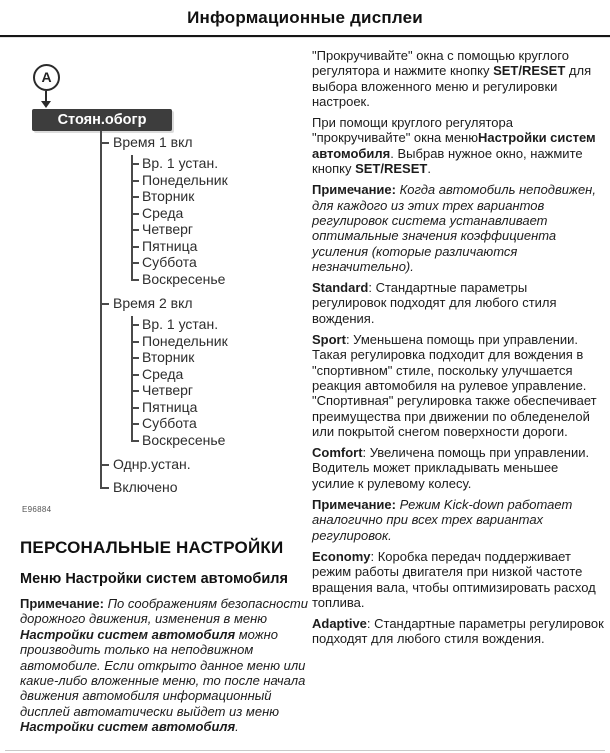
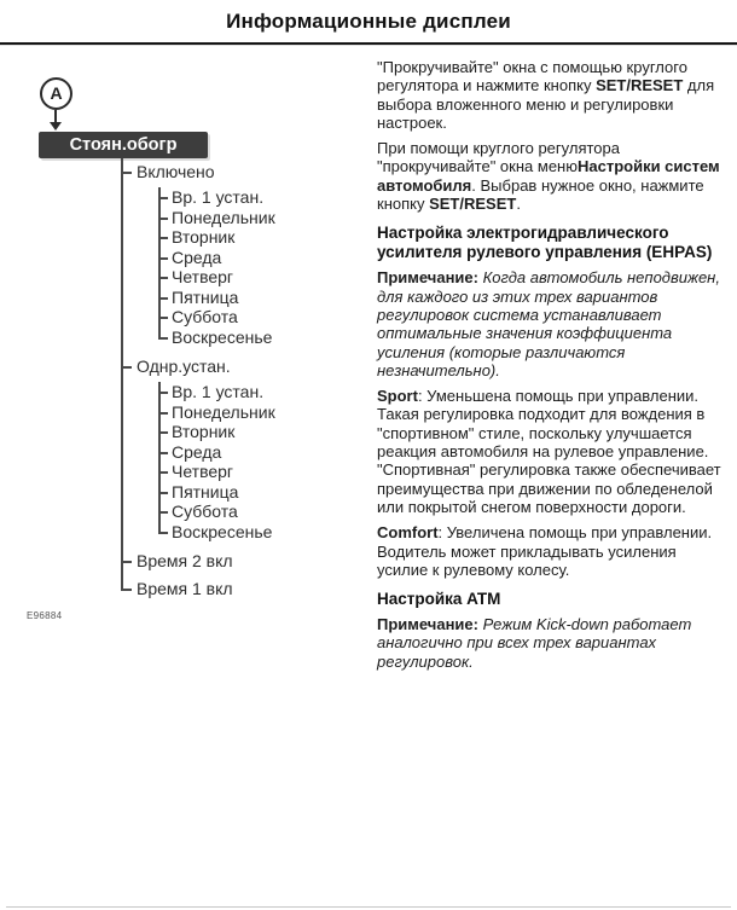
  Информационные дисплеи
  A
  Стоян.обогр
- Время 1 вкл
+ Включено
  Вр. 1 устан.
  Понедельник
  Вторник
  Среда
  Четверг
  Пятница
  Суббота
  Воскресенье
- Время 2 вкл
+ Однр.устан.
  Вр. 1 устан.
  Понедельник
  Вторник
  Среда
  Четверг
  Пятница
  Суббота
  Воскресенье
- Однр.устан.
+ Время 2 вкл
- Включено
+ Время 1 вкл
  E96884
- ПЕРСОНАЛЬНЫЕ НАСТРОЙКИ
- Меню Настройки систем автомобиля
- Примечание: По соображениям безопасности дорожного движения, изменения в меню Настройки систем автомобиля можно производить только на неподвижном автомобиле. Если открыто данное меню или какие-либо вложенные меню, то после начала движения автомобиля информационный дисплей автоматически выйдет из меню Настройки систем автомобиля.
  "Прокручивайте" окна с помощью круглого регулятора и нажмите кнопку SET/RESET для выбора вложенного меню и регулировки настроек.
  При помощи круглого регулятора "прокручивайте" окна менюНастройки систем автомобиля. Выбрав нужное окно, нажмите кнопку SET/RESET.
+ Настройка электрогидравлического усилителя рулевого управления (EHPAS)
  Примечание: Когда автомобиль неподвижен, для каждого из этих трех вариантов регулировок система устанавливает оптимальные значения коэффициента усиления (которые различаются незначительно).
- Standard: Стандартные параметры регулировок подходят для любого стиля вождения.
  Sport: Уменьшена помощь при управлении. Такая регулировка подходит для вождения в "спортивном" стиле, поскольку улучшается реакция автомобиля на рулевое управление. "Спортивная" регулировка также обеспечивает преимущества при движении по обледенелой или покрытой снегом поверхности дороги.
- Comfort: Увеличена помощь при управлении. Водитель может прикладывать меньшее усилие к рулевому колесу.
+ Comfort: Увеличена помощь при управлении. Водитель может прикладывать усиления усилие к рулевому колесу.
+ Настройка ATM
  Примечание: Режим Kick-down работает аналогично при всех трех вариантах регулировок.
- Economy: Коробка передач поддерживает режим работы двигателя при низкой частоте вращения вала, чтобы оптимизировать расход топлива.
- Adaptive: Стандартные параметры регулировок подходят для любого стиля вождения.
